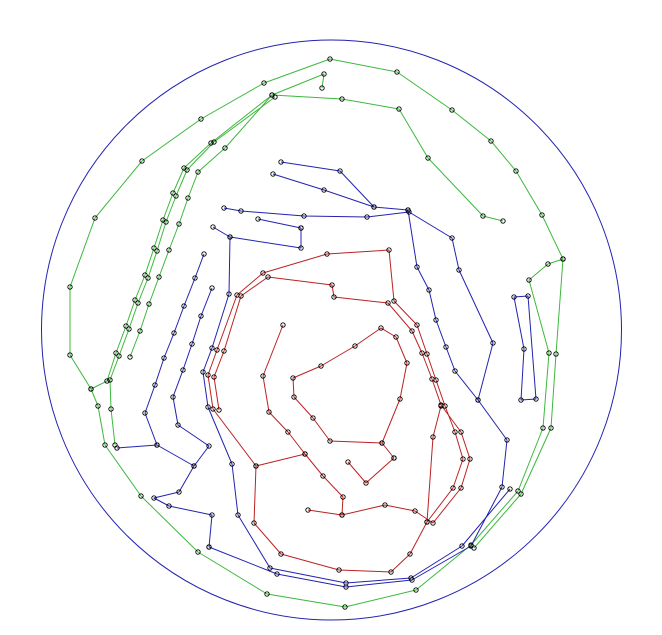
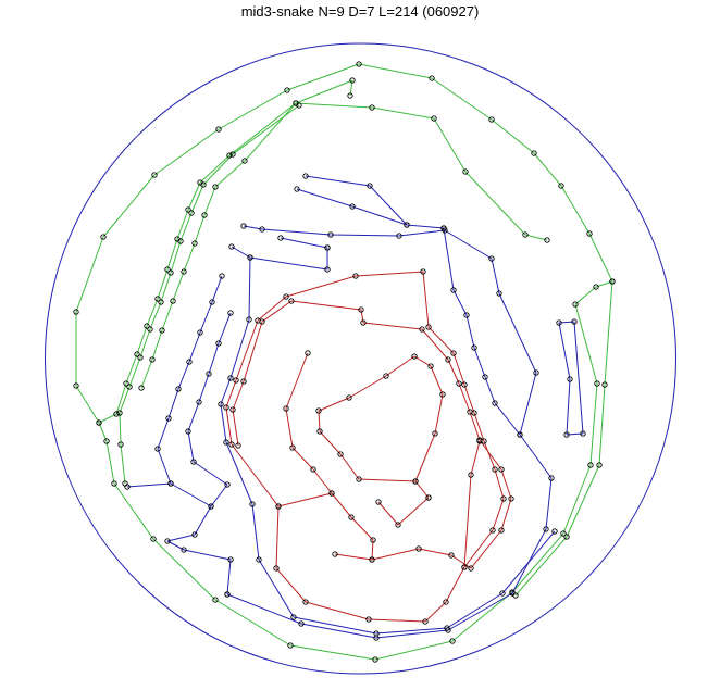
+ mid3-snake N=9 D=7 L=214 (060927)
